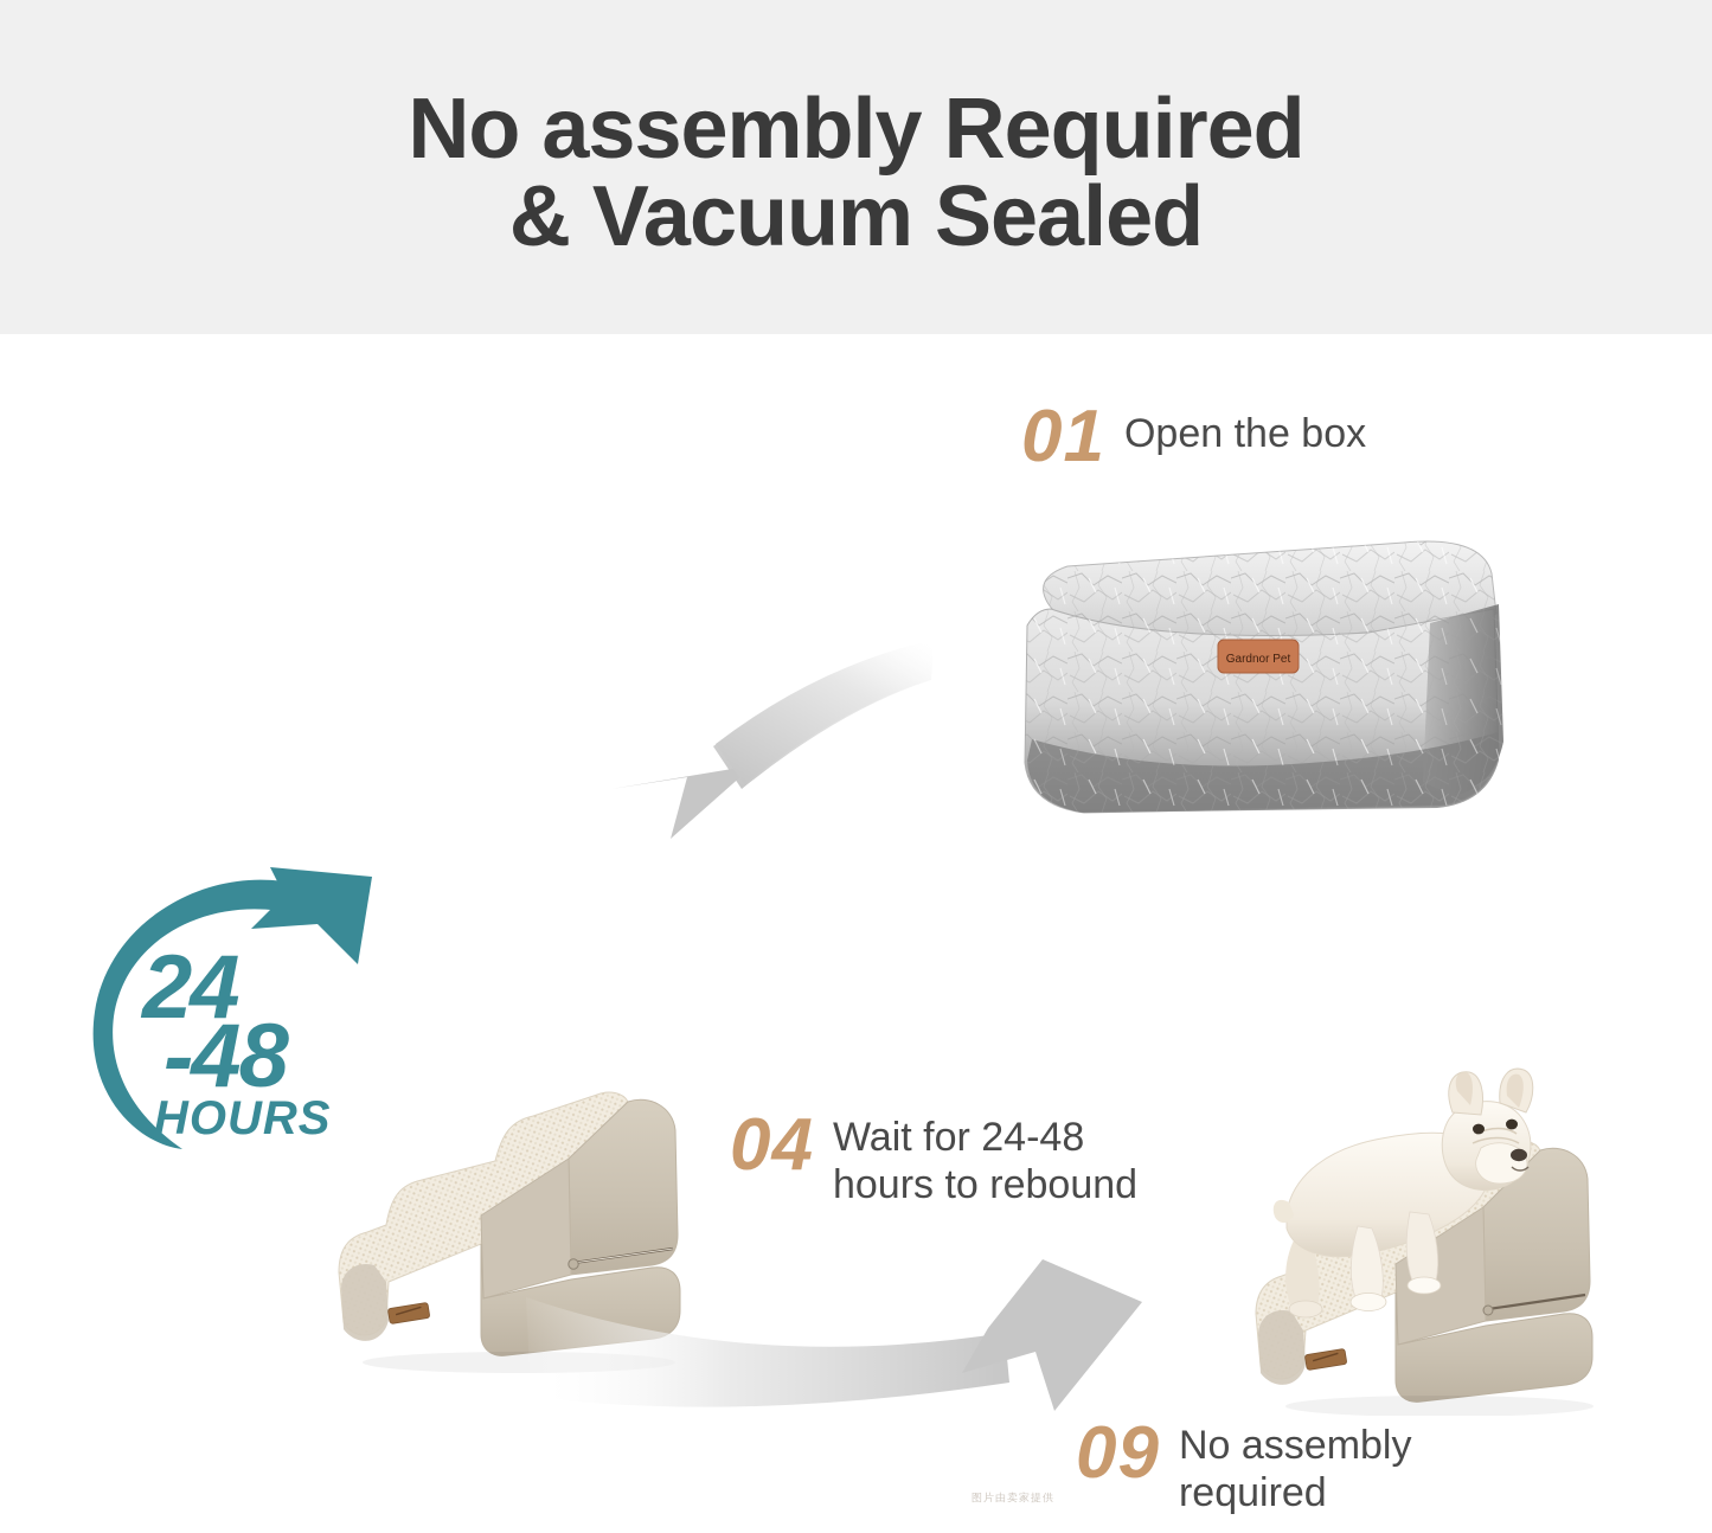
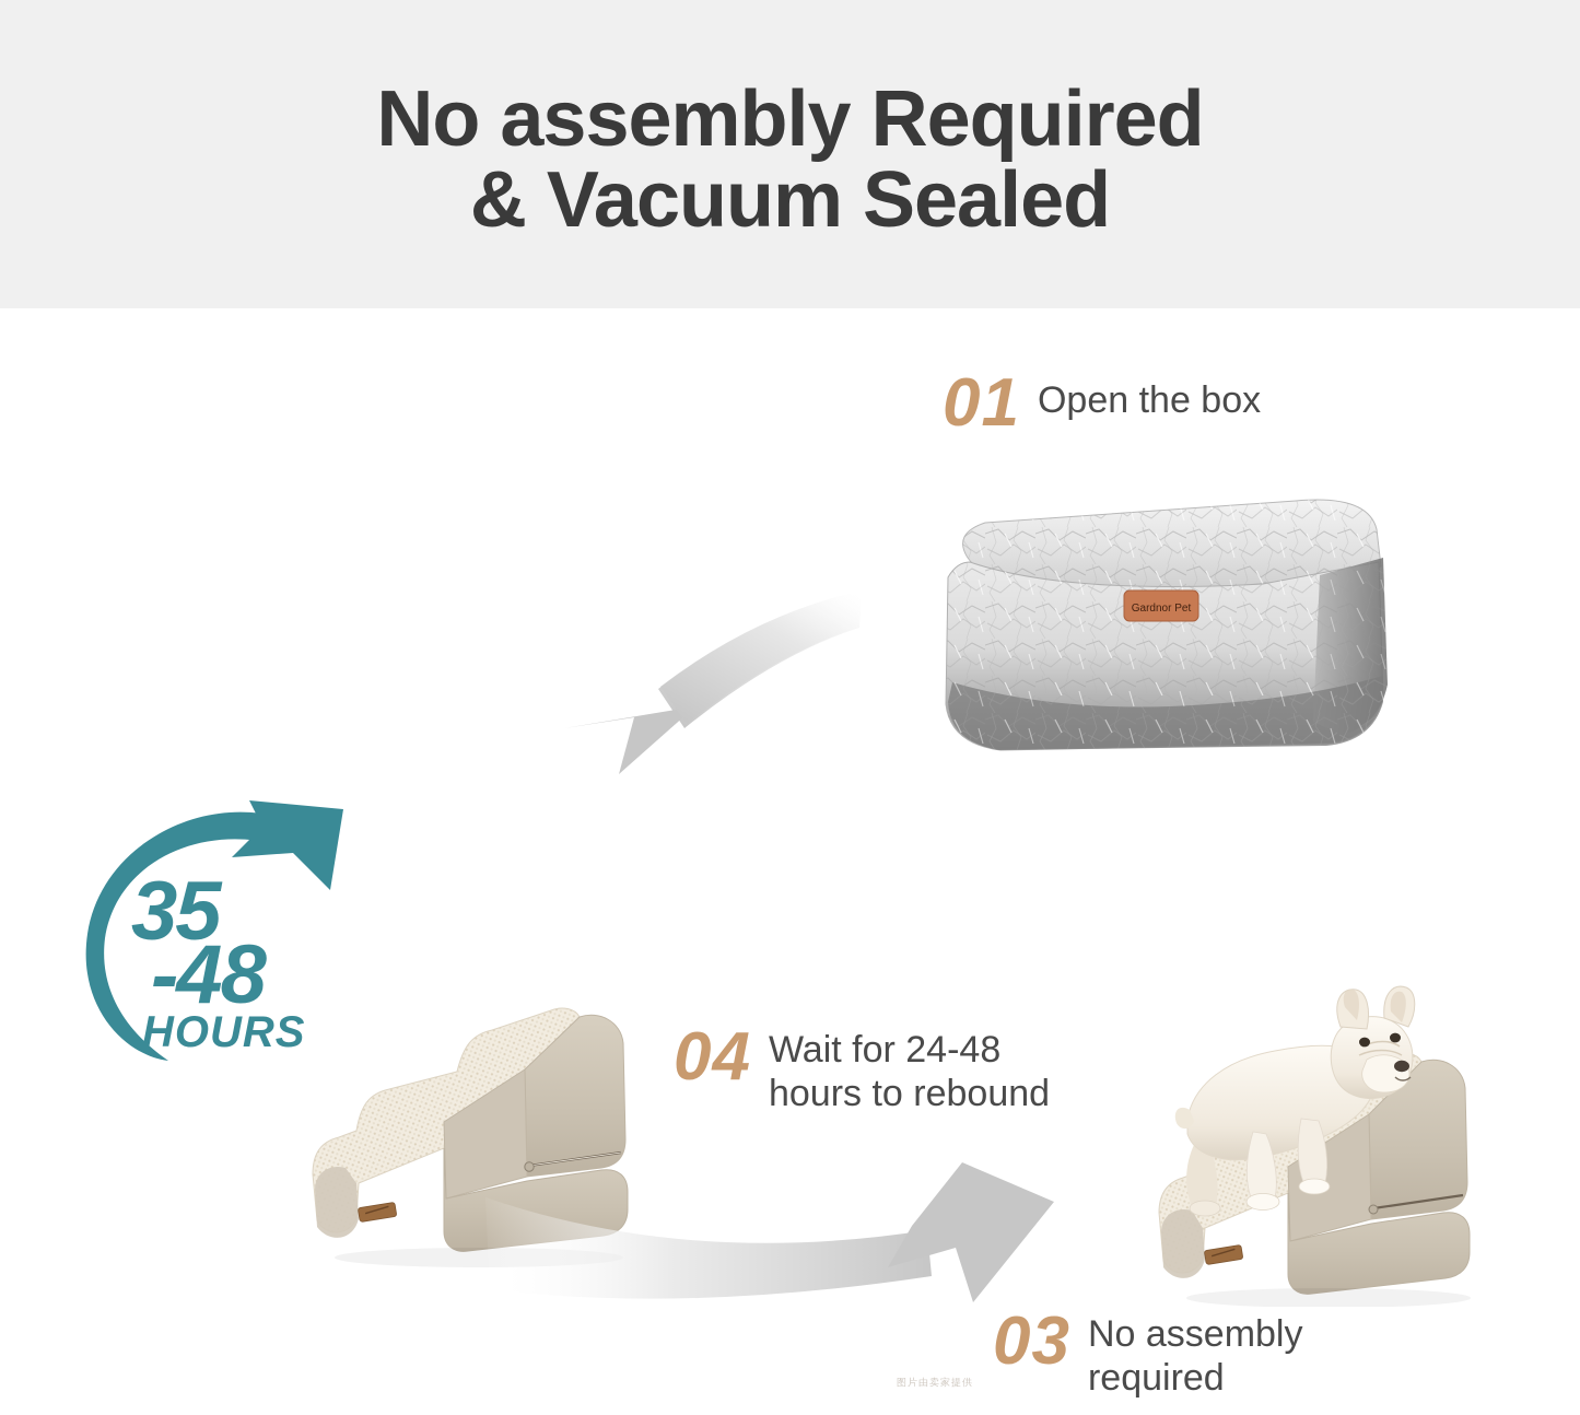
  No assembly Required
  & Vacuum Sealed
  01
  Open the box
  Gardnor Pet
- 24
+ 35
  -48
  HOURS
  04
  Wait for 24-48
  hours to rebound
- 09
+ 03
  No assembly
  required
  图片由卖家提供
